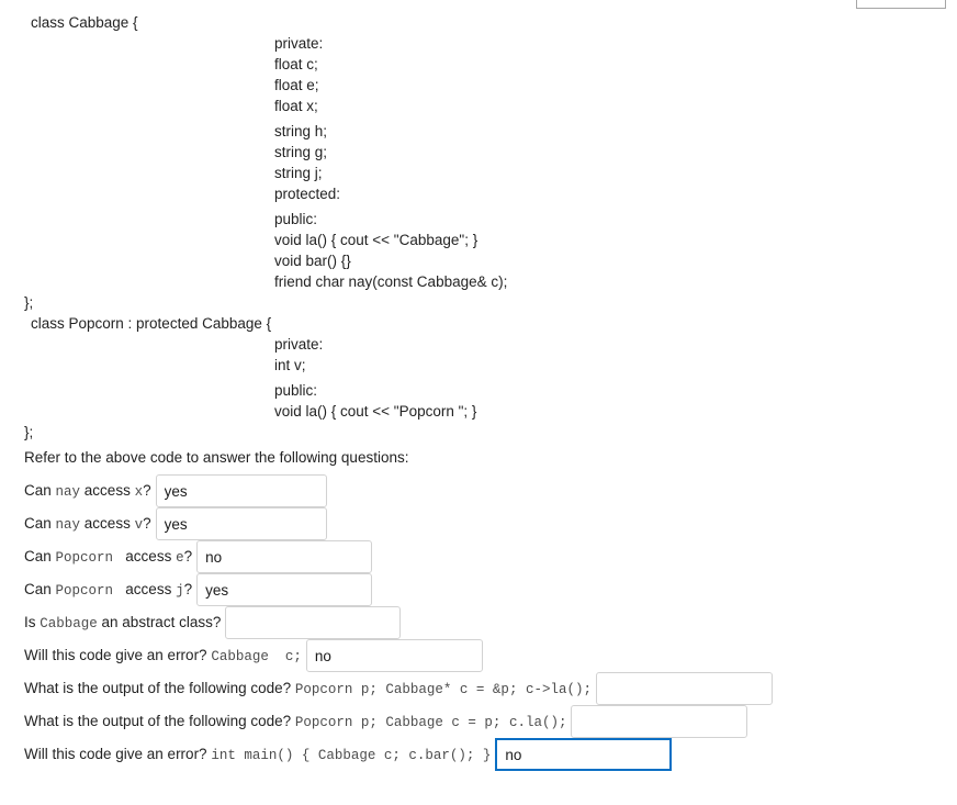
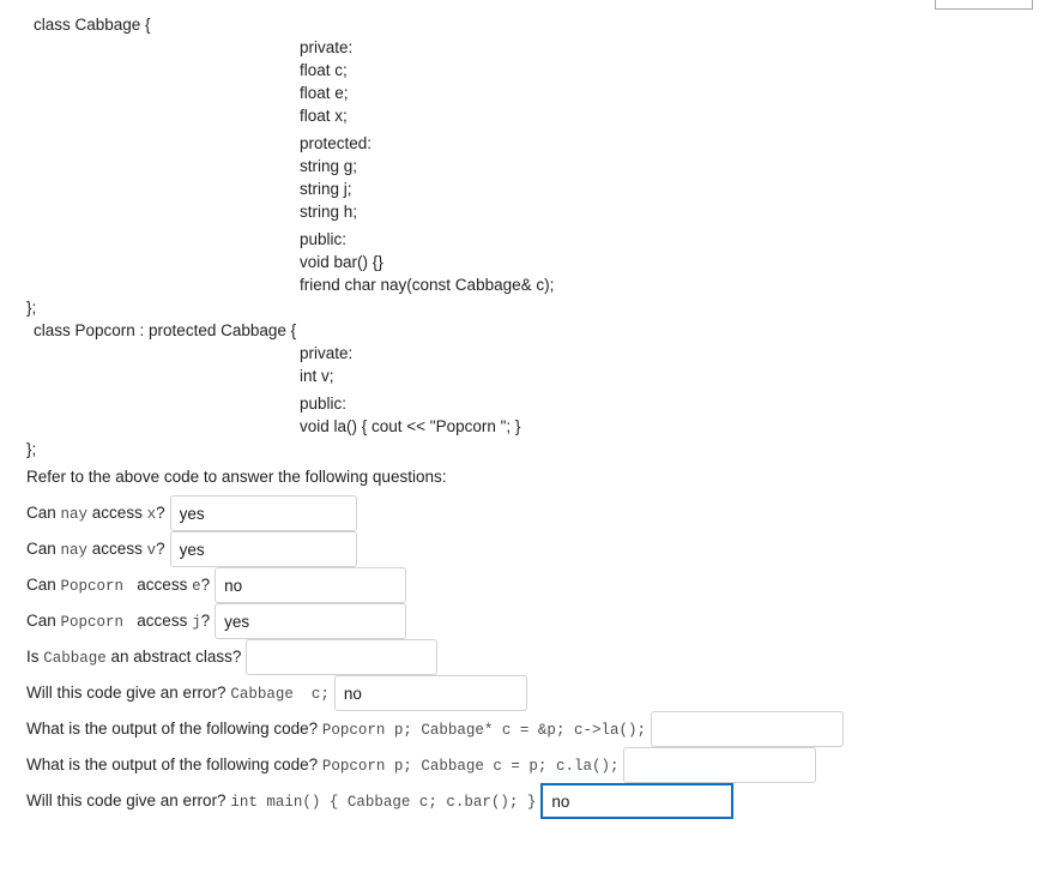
  class Cabbage {
  private:
  float c;
  float e;
  float x;
- string h;
+ protected:
  string g;
  string j;
- protected:
+ string h;
  public:
- void la() { cout << "Cabbage"; }
  void bar() {}
  friend char nay(const Cabbage& c);
  };
  class Popcorn : protected Cabbage {
  private:
  int v;
  public:
  void la() { cout << "Popcorn "; }
  };
  Refer to the above code to answer the following questions:
  Can nay access x?
  yes
  Can nay access v?
  yes
  Can Popcorn access e?
  no
  Can Popcorn access j?
  yes
  Is Cabbage an abstract class?
  Will this code give an error? Cabbage c;
  no
  What is the output of the following code? Popcorn p; Cabbage* c = &p; c->la();
  What is the output of the following code? Popcorn p; Cabbage c = p; c.la();
  Will this code give an error? int main() { Cabbage c; c.bar(); }
  no
